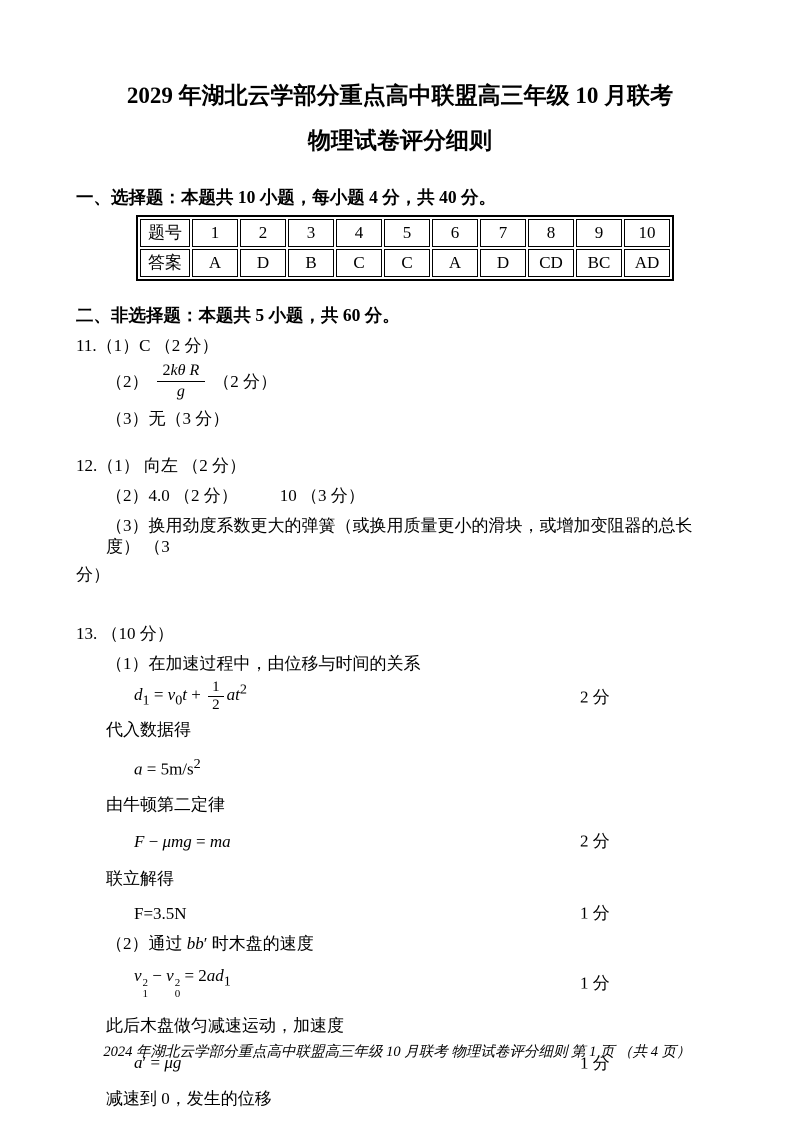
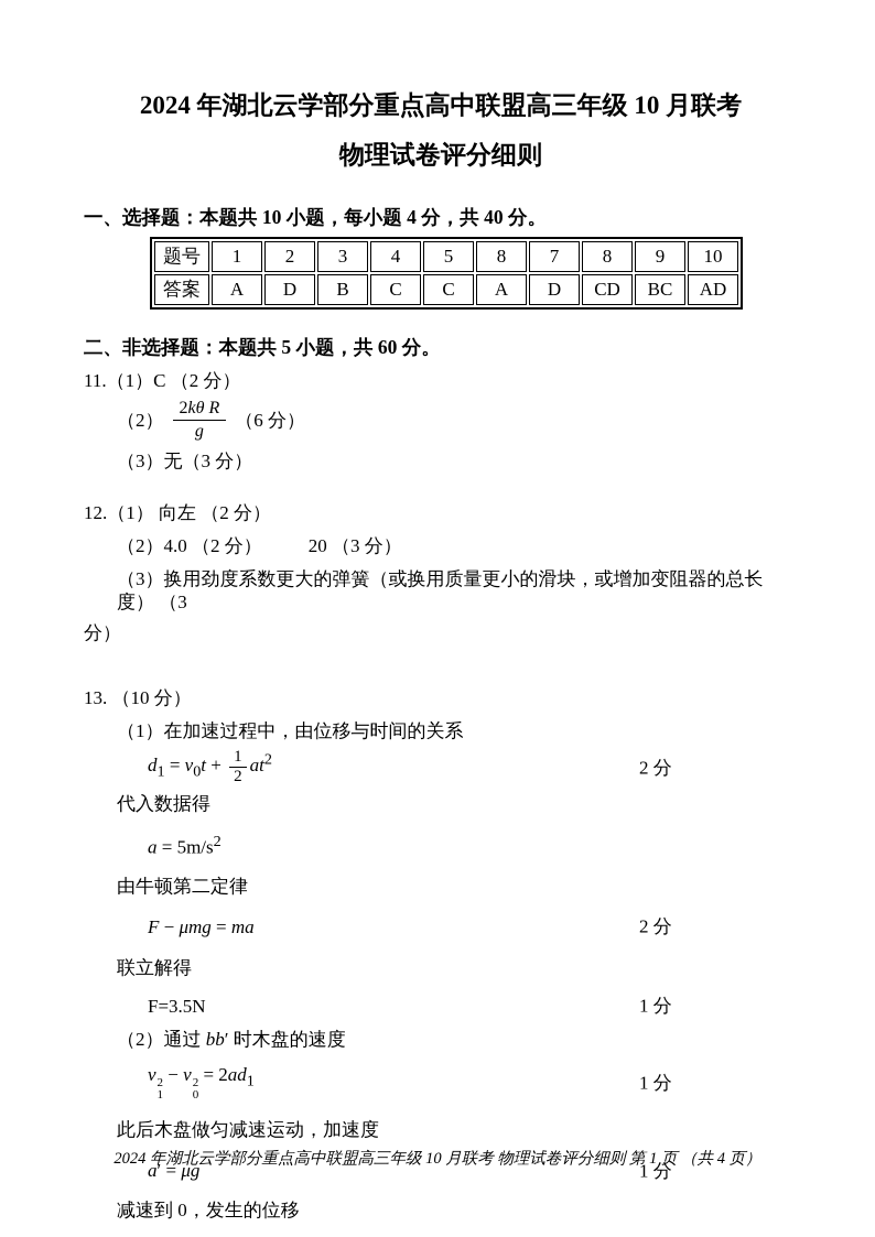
- 2029 年湖北云学部分重点高中联盟高三年级 10 月联考
+ 2024 年湖北云学部分重点高中联盟高三年级 10 月联考
  物理试卷评分细则
  一、选择题：本题共 10 小题，每小题 4 分，共 40 分。
- 题号	1	2	3	4	5	6	7	8	9	10
+ 题号	1	2	3	4	5	8	7	8	9	10
  答案	A	D	B	C	C	A	D	CD	BC	AD
  二、非选择题：本题共 5 小题，共 60 分。
  11.（1）C （2 分）
  （2）
  2kθ R
  g
- （2 分）
+ （6 分）
  （3）无（3 分）
  12.（1） 向左 （2 分）
- （2）4.0 （2 分） 10 （3 分）
+ （2）4.0 （2 分） 20 （3 分）
  （3）换用劲度系数更大的弹簧（或换用质量更小的滑块，或增加变阻器的总长度） （3
  分）
  13. （10 分）
  （1）在加速过程中，由位移与时间的关系
  d1 = v0t +
  1
  2
  at2
  2 分
  代入数据得
  a = 5m/s2
  由牛顿第二定律
  F − μmg = ma
  2 分
  联立解得
  F=3.5N
  1 分
  （2）通过 bb′ 时木盘的速度
  v
  2
  1
  − v
  2
  0
  = 2ad1
  1 分
  此后木盘做匀减速运动，加速度
  a′ = μg
  1 分
  减速到 0，发生的位移
  2024 年湖北云学部分重点高中联盟高三年级 10 月联考 物理试卷评分细则 第 1 页 （共 4 页）
